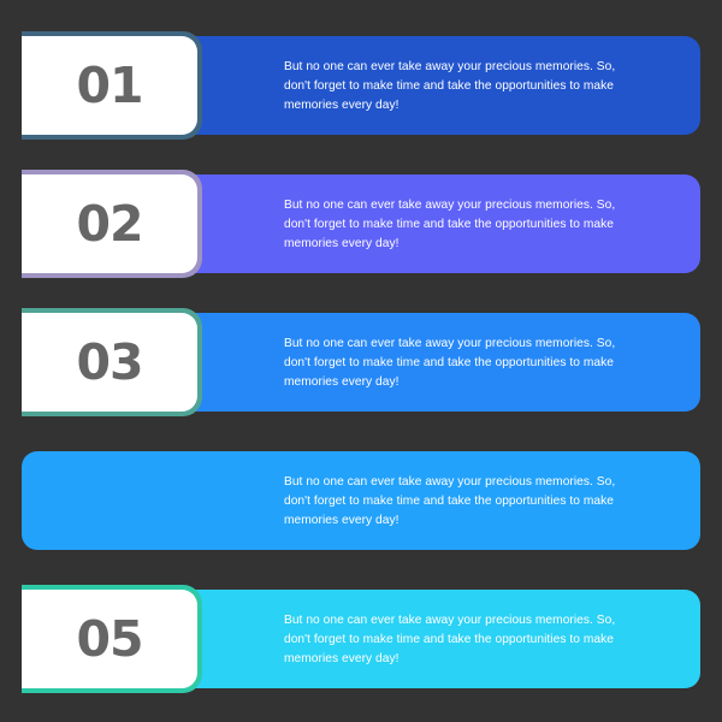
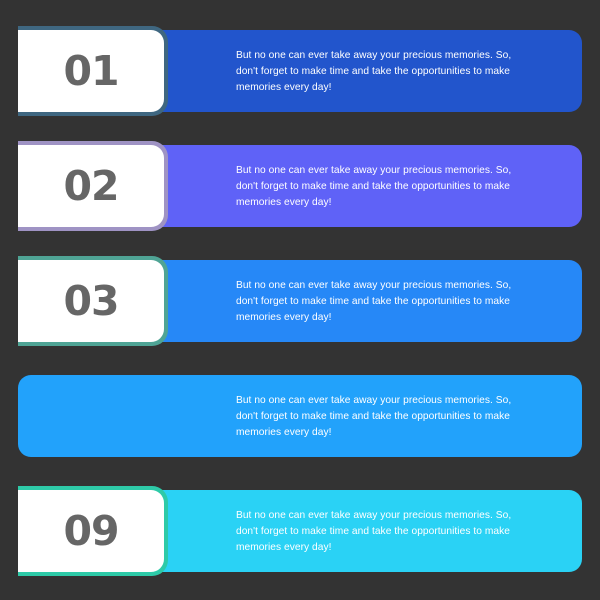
  01
  But no one can ever take away your precious memories. So, don't forget to make time and take the opportunities to make memories every day!
  02
  But no one can ever take away your precious memories. So, don't forget to make time and take the opportunities to make memories every day!
  03
  But no one can ever take away your precious memories. So, don't forget to make time and take the opportunities to make memories every day!
  But no one can ever take away your precious memories. So, don't forget to make time and take the opportunities to make memories every day!
- 05
+ 09
  But no one can ever take away your precious memories. So, don't forget to make time and take the opportunities to make memories every day!
